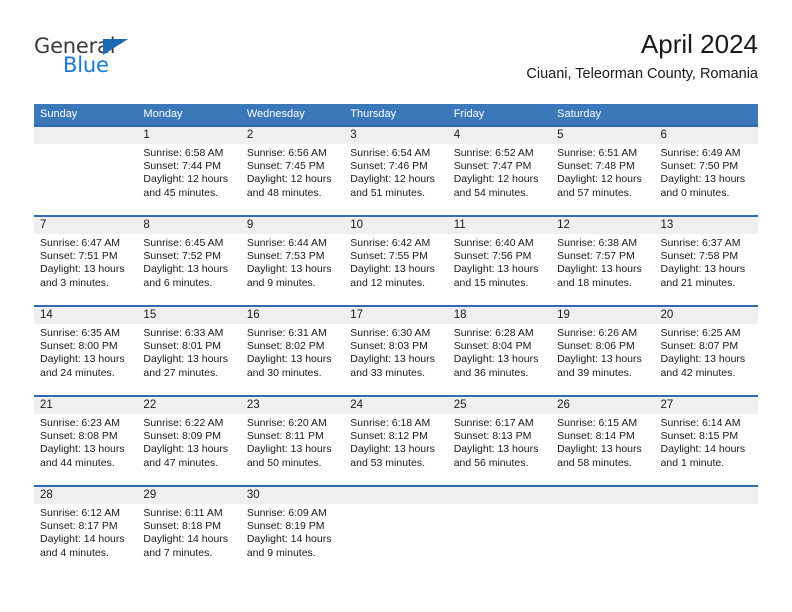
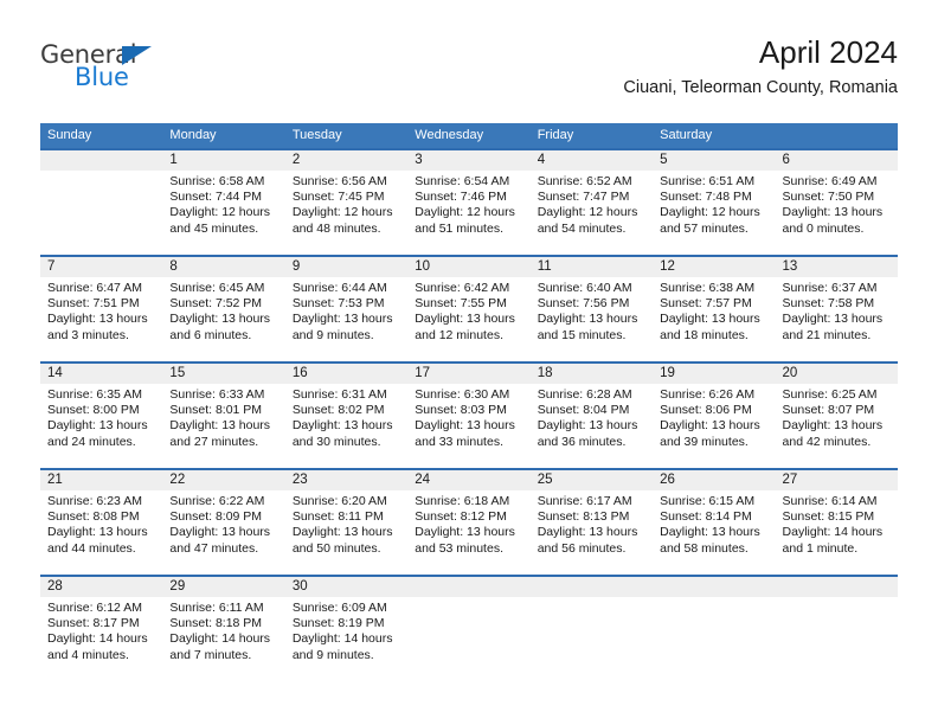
  General
  Blue
  April 2024
  Ciuani, Teleorman County, Romania
  Sunday
  Monday
+ Tuesday
  Wednesday
- Thursday
  Friday
  Saturday
  1
  Sunrise: 6:58 AM
  Sunset: 7:44 PM
  Daylight: 12 hours
  and 45 minutes.
  2
  Sunrise: 6:56 AM
  Sunset: 7:45 PM
  Daylight: 12 hours
  and 48 minutes.
  3
  Sunrise: 6:54 AM
  Sunset: 7:46 PM
  Daylight: 12 hours
  and 51 minutes.
  4
  Sunrise: 6:52 AM
  Sunset: 7:47 PM
  Daylight: 12 hours
  and 54 minutes.
  5
  Sunrise: 6:51 AM
  Sunset: 7:48 PM
  Daylight: 12 hours
  and 57 minutes.
  6
  Sunrise: 6:49 AM
  Sunset: 7:50 PM
  Daylight: 13 hours
  and 0 minutes.
  7
  Sunrise: 6:47 AM
  Sunset: 7:51 PM
  Daylight: 13 hours
  and 3 minutes.
  8
  Sunrise: 6:45 AM
  Sunset: 7:52 PM
  Daylight: 13 hours
  and 6 minutes.
  9
  Sunrise: 6:44 AM
  Sunset: 7:53 PM
  Daylight: 13 hours
  and 9 minutes.
  10
  Sunrise: 6:42 AM
  Sunset: 7:55 PM
  Daylight: 13 hours
  and 12 minutes.
  11
  Sunrise: 6:40 AM
  Sunset: 7:56 PM
  Daylight: 13 hours
  and 15 minutes.
  12
  Sunrise: 6:38 AM
  Sunset: 7:57 PM
  Daylight: 13 hours
  and 18 minutes.
  13
  Sunrise: 6:37 AM
  Sunset: 7:58 PM
  Daylight: 13 hours
  and 21 minutes.
  14
  Sunrise: 6:35 AM
  Sunset: 8:00 PM
  Daylight: 13 hours
  and 24 minutes.
  15
  Sunrise: 6:33 AM
  Sunset: 8:01 PM
  Daylight: 13 hours
  and 27 minutes.
  16
  Sunrise: 6:31 AM
  Sunset: 8:02 PM
  Daylight: 13 hours
  and 30 minutes.
  17
  Sunrise: 6:30 AM
  Sunset: 8:03 PM
  Daylight: 13 hours
  and 33 minutes.
  18
  Sunrise: 6:28 AM
  Sunset: 8:04 PM
  Daylight: 13 hours
  and 36 minutes.
  19
  Sunrise: 6:26 AM
  Sunset: 8:06 PM
  Daylight: 13 hours
  and 39 minutes.
  20
  Sunrise: 6:25 AM
  Sunset: 8:07 PM
  Daylight: 13 hours
  and 42 minutes.
  21
  Sunrise: 6:23 AM
  Sunset: 8:08 PM
  Daylight: 13 hours
  and 44 minutes.
  22
  Sunrise: 6:22 AM
  Sunset: 8:09 PM
  Daylight: 13 hours
  and 47 minutes.
  23
  Sunrise: 6:20 AM
  Sunset: 8:11 PM
  Daylight: 13 hours
  and 50 minutes.
  24
  Sunrise: 6:18 AM
  Sunset: 8:12 PM
  Daylight: 13 hours
  and 53 minutes.
  25
  Sunrise: 6:17 AM
  Sunset: 8:13 PM
  Daylight: 13 hours
  and 56 minutes.
  26
  Sunrise: 6:15 AM
  Sunset: 8:14 PM
  Daylight: 13 hours
  and 58 minutes.
  27
  Sunrise: 6:14 AM
  Sunset: 8:15 PM
  Daylight: 14 hours
  and 1 minute.
  28
  Sunrise: 6:12 AM
  Sunset: 8:17 PM
  Daylight: 14 hours
  and 4 minutes.
  29
  Sunrise: 6:11 AM
  Sunset: 8:18 PM
  Daylight: 14 hours
  and 7 minutes.
  30
  Sunrise: 6:09 AM
  Sunset: 8:19 PM
  Daylight: 14 hours
  and 9 minutes.
